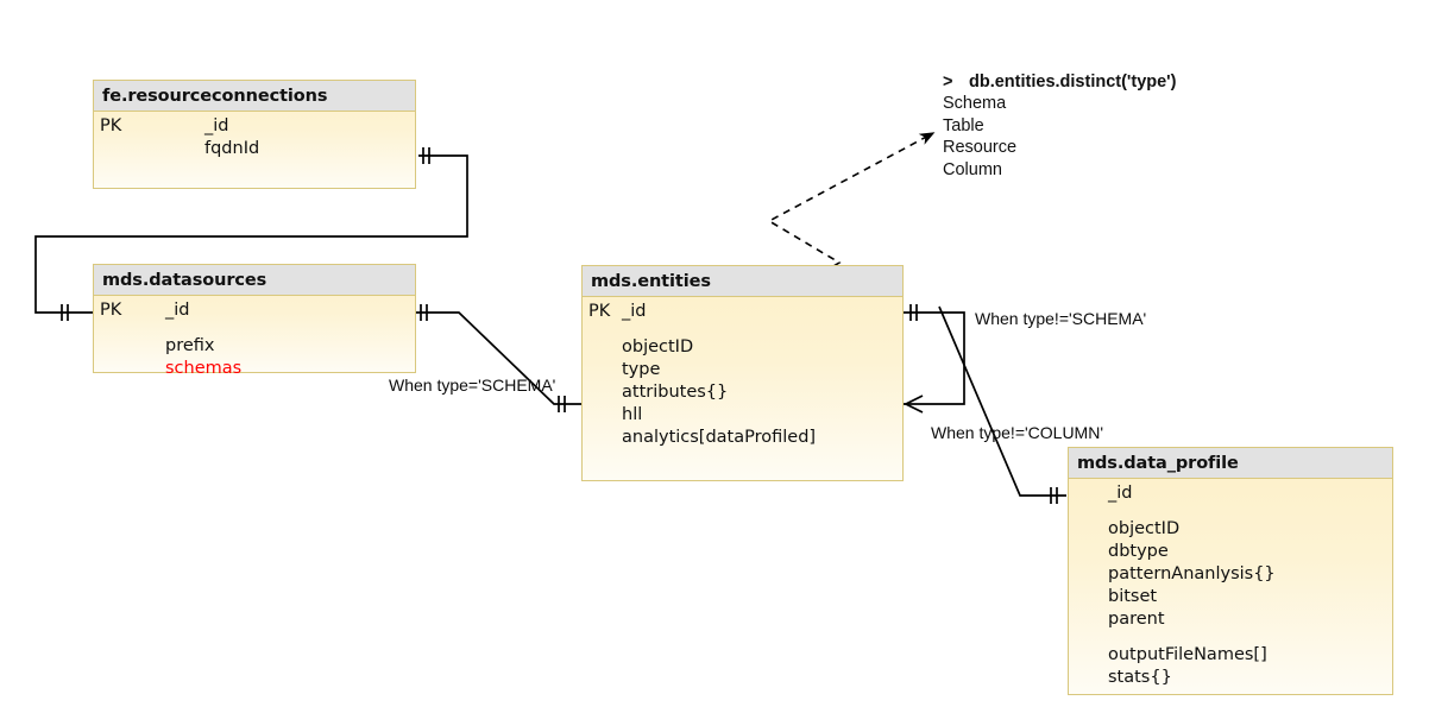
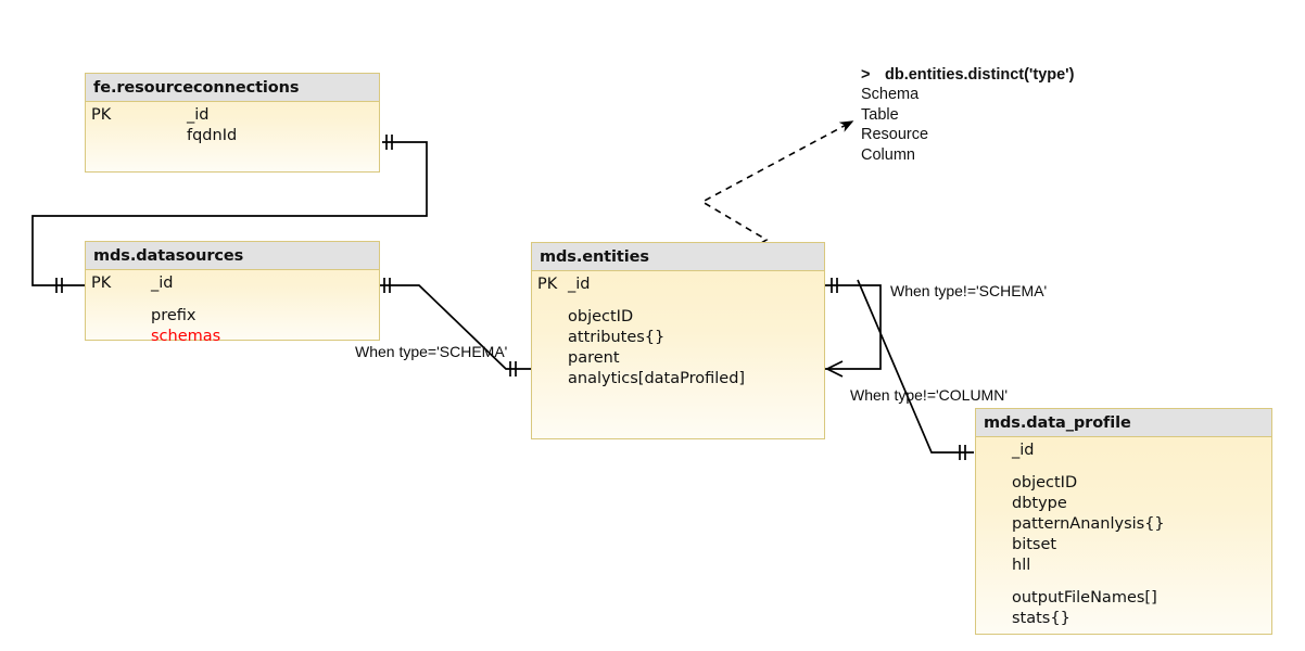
  fe.resourceconnections
  PK
  _id
  fqdnId
  mds.datasources
  PK
  _id
  prefix
  schemas
  mds.entities
  PK
  _id
  objectID
- type
  attributes{}
- hll
+ parent
  analytics[dataProfiled]
  mds.data_profile
  _id
  objectID
  dbtype
  patternAnanlysis{}
  bitset
- parent
+ hll
  outputFileNames[]
  stats{}
  When type='SCHEMA'
  When type!='SCHEMA'
  When type!='COLUMN'
  > db.entities.distinct('type')
  Schema
  Table
  Resource
  Column
